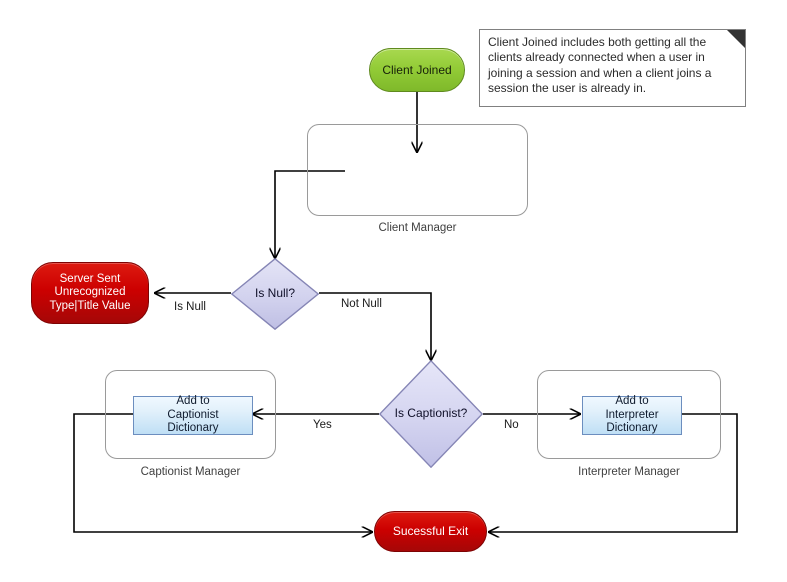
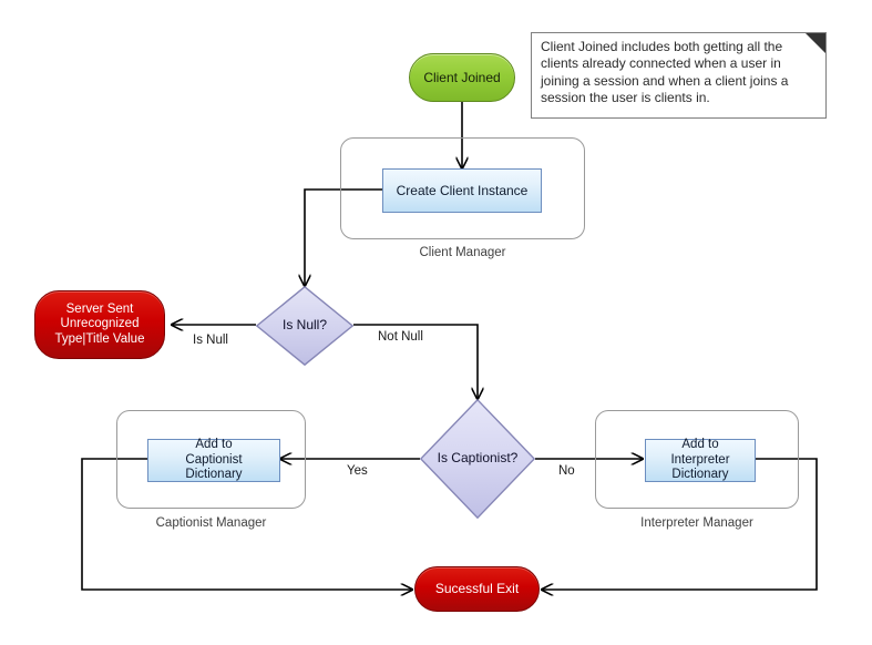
  Client Manager
  Captionist Manager
  Interpreter Manager
- Client Joined includes both getting all the clients already connected when a user in joining a session and when a client joins a session the user is already in.
+ Client Joined includes both getting all the clients already connected when a user in joining a session and when a client joins a session the user is clients in.
  Client Joined
+ Create Client Instance
  Is Null?
  Server Sent
  Unrecognized
  Type|Title Value
  Is Captionist?
  Add to
  Captionist
  Dictionary
  Add to
  Interpreter
  Dictionary
  Sucessful Exit
  Is Null
  Not Null
  Yes
  No
